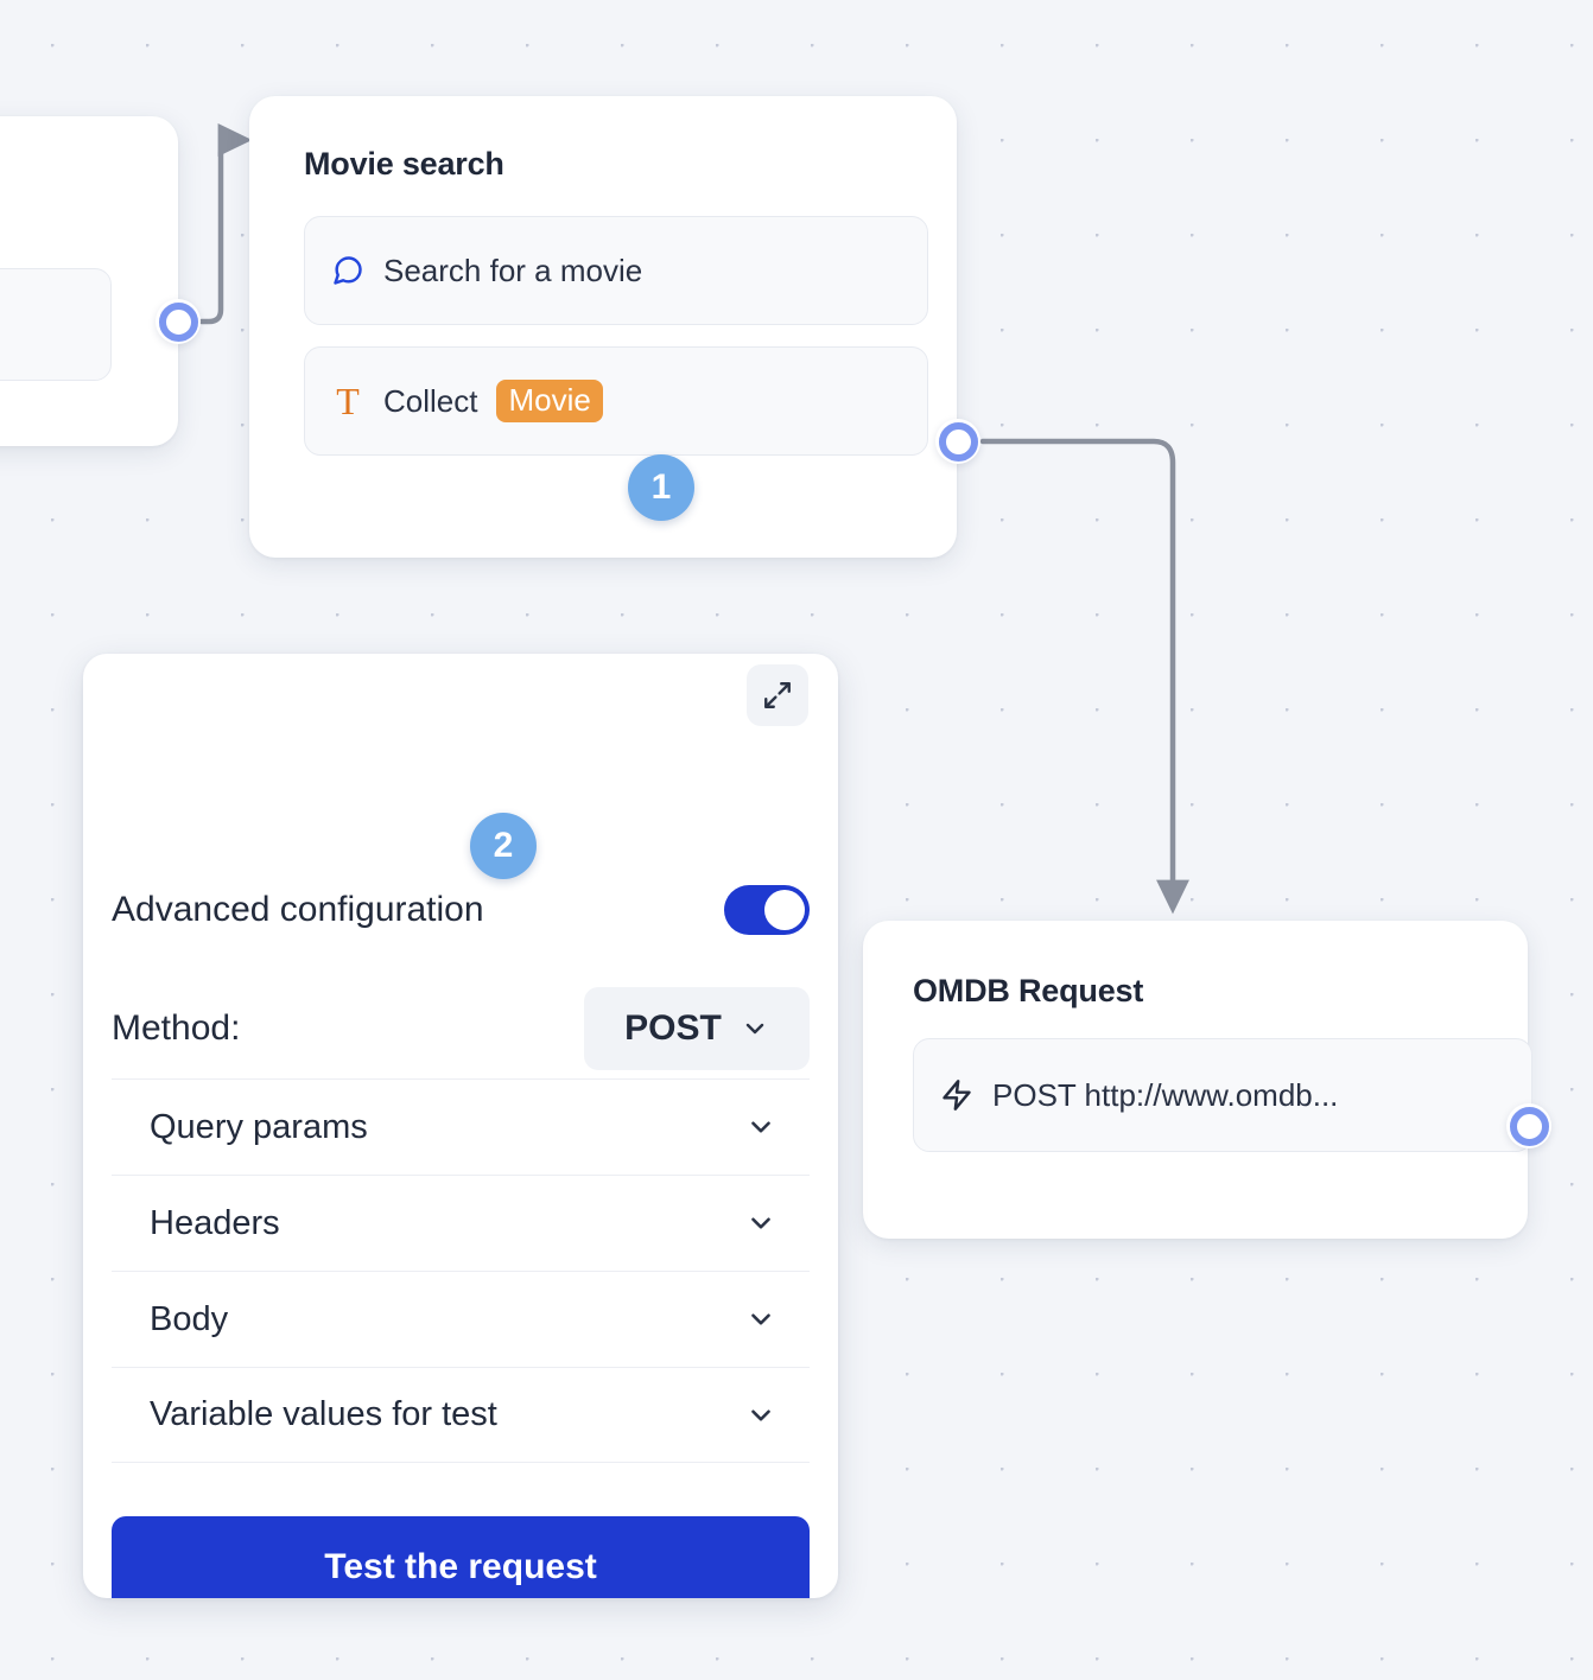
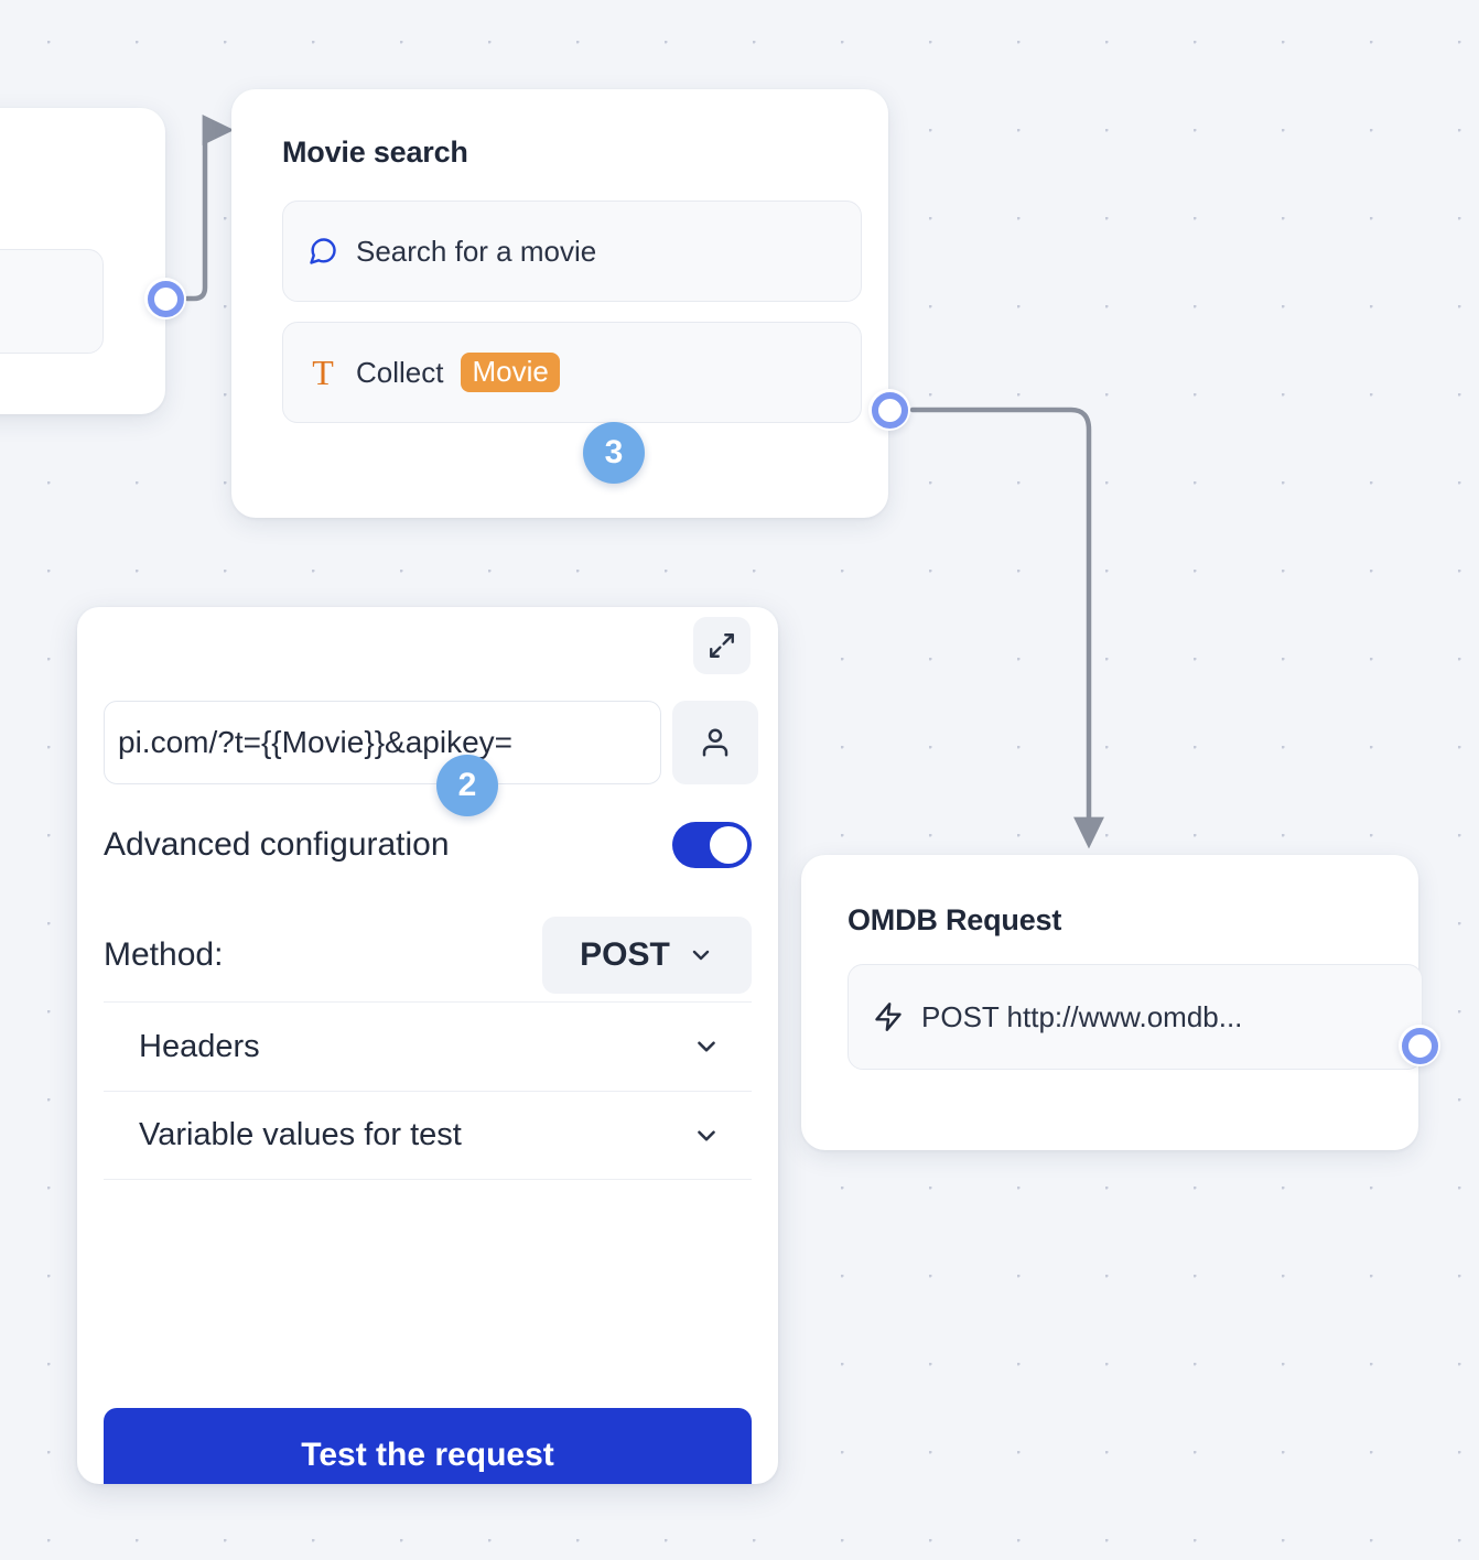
  Movie search
  Search for a movie
  T
  Collect
  Movie
- 1
+ 3
  OMDB Request
  POST http://www.omdb...
+ pi.com/?t={{Movie}}&apikey=
  Advanced configuration
  Method:
  POST
- Query params
  Headers
- Body
  Variable values for test
  Test the request
  2
